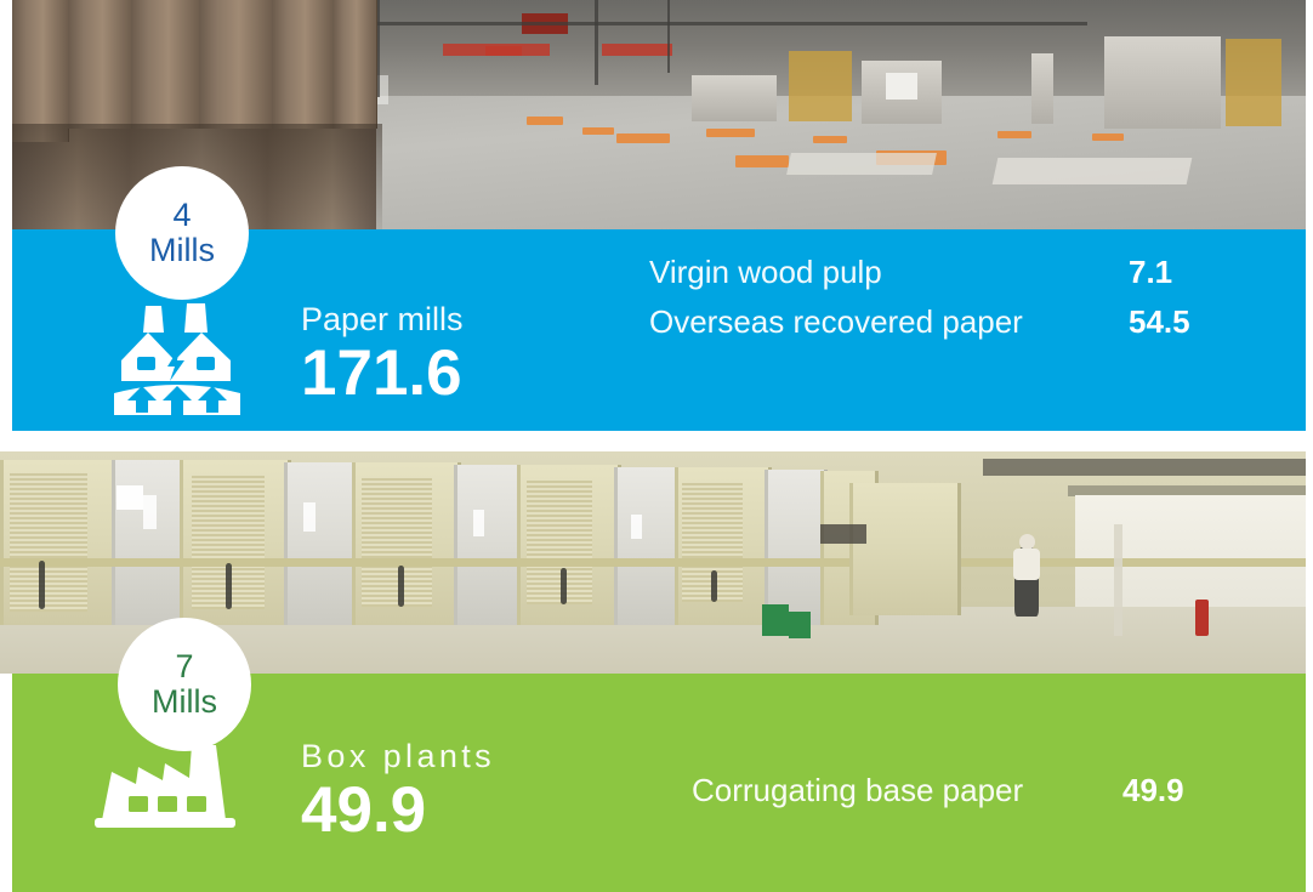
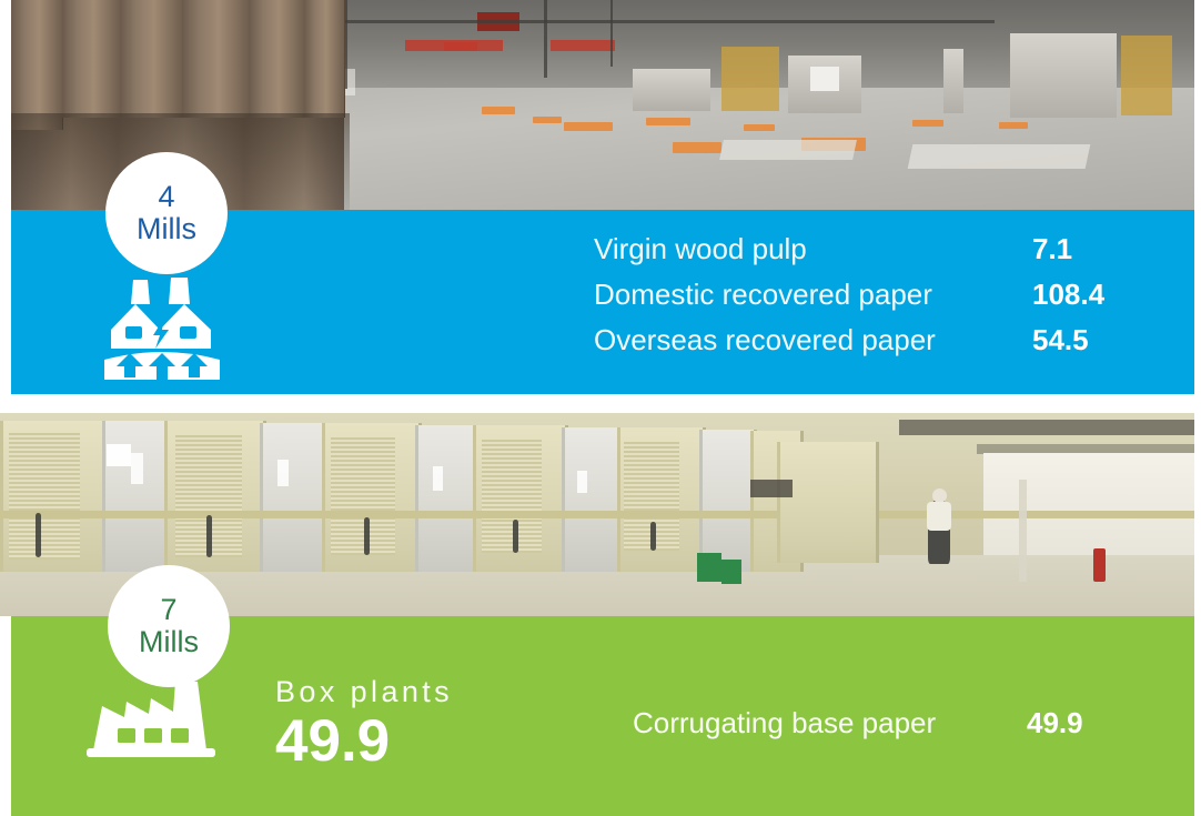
  4
  Mills
- Paper mills
- 171.6
  Virgin wood pulp
  7.1
+ Domestic recovered paper
+ 108.4
  Overseas recovered paper
  54.5
  7
  Mills
  Box plants
  49.9
  Corrugating base paper
  49.9
